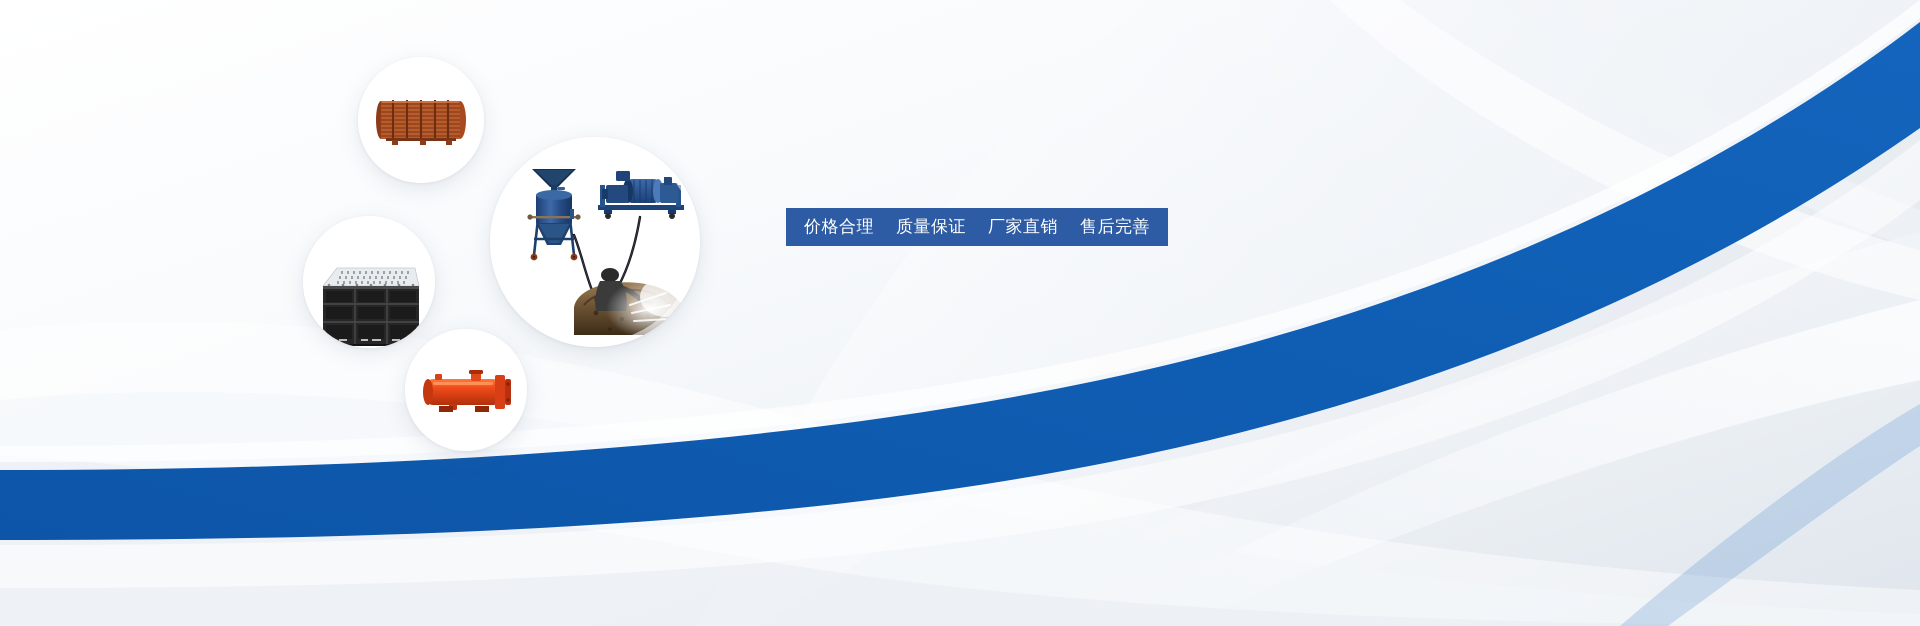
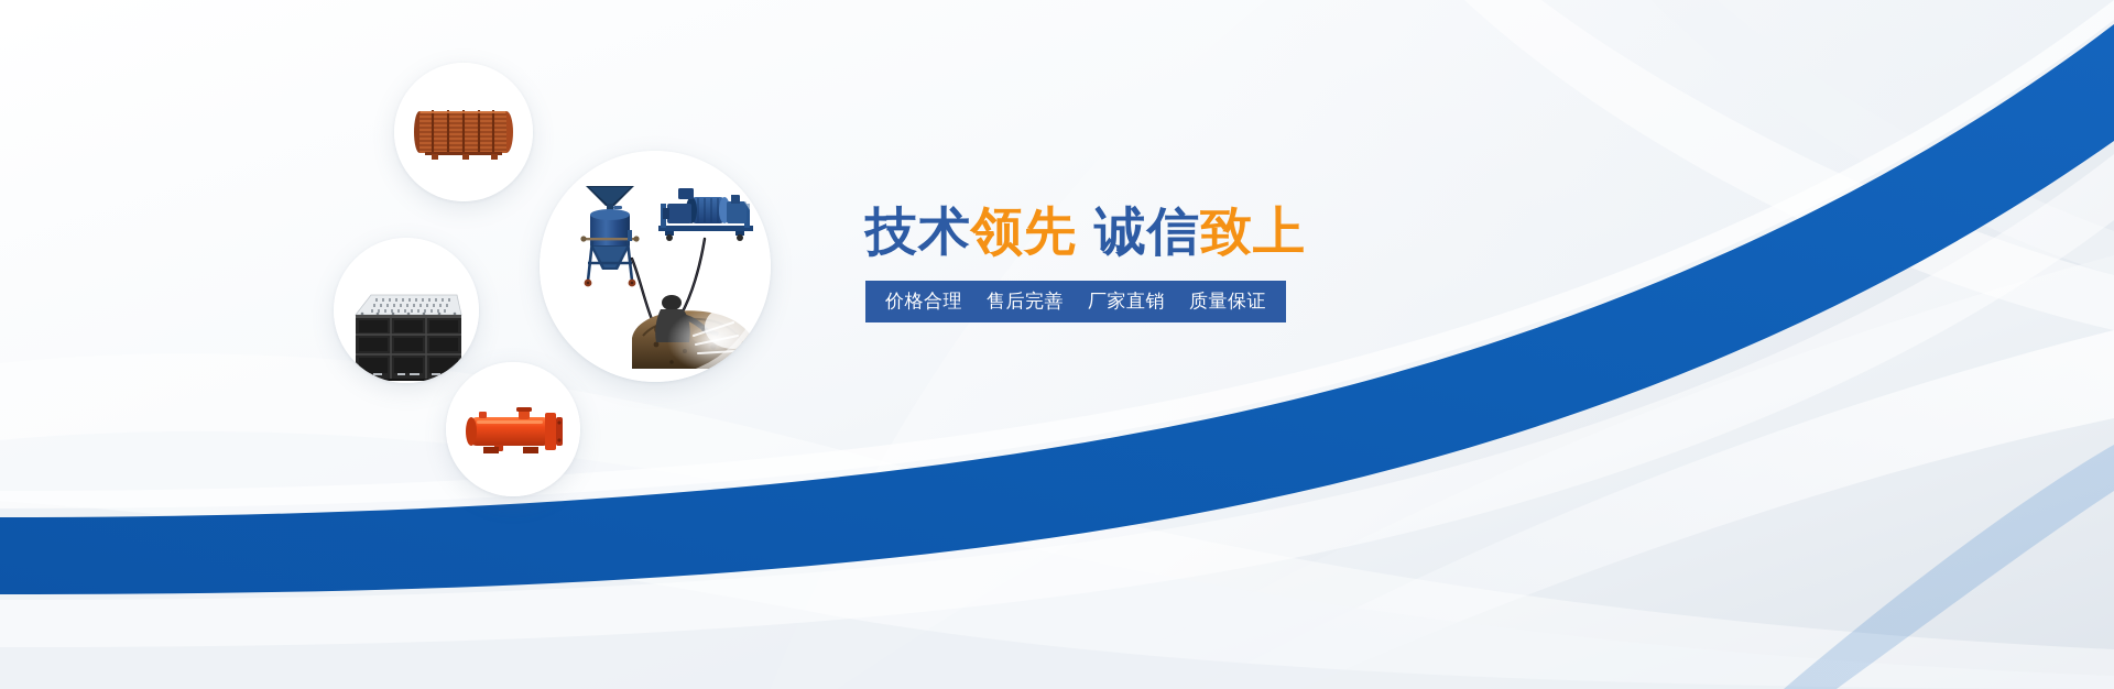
+ 技术领先 诚信致上
  价格合理
- 质量保证
+ 售后完善
  厂家直销
- 售后完善
+ 质量保证
